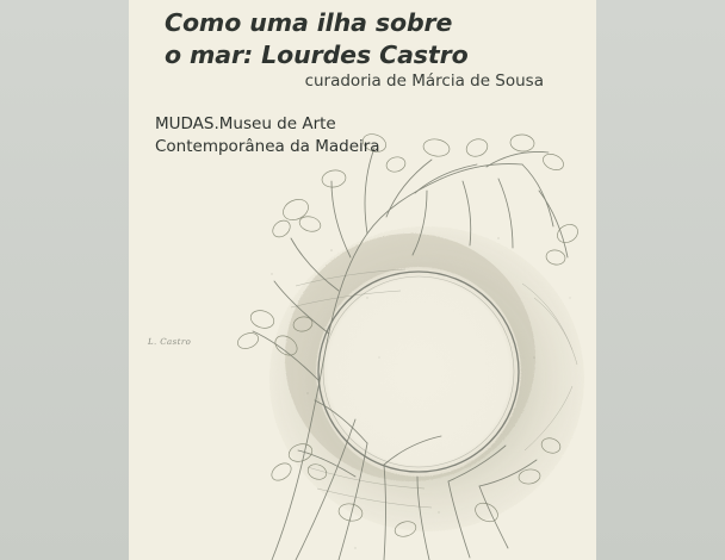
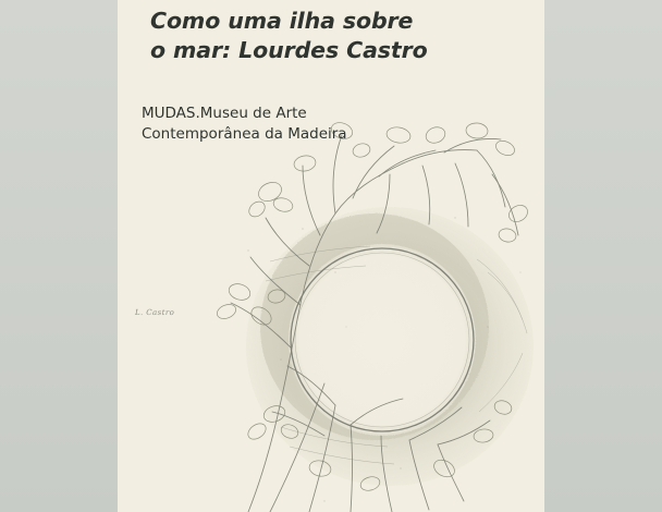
  Como uma ilha sobre
  o mar: Lourdes Castro
- curadoria de Márcia de Sousa
  MUDAS.Museu de Arte
  Contemporânea da Madeira
  L. Castro
